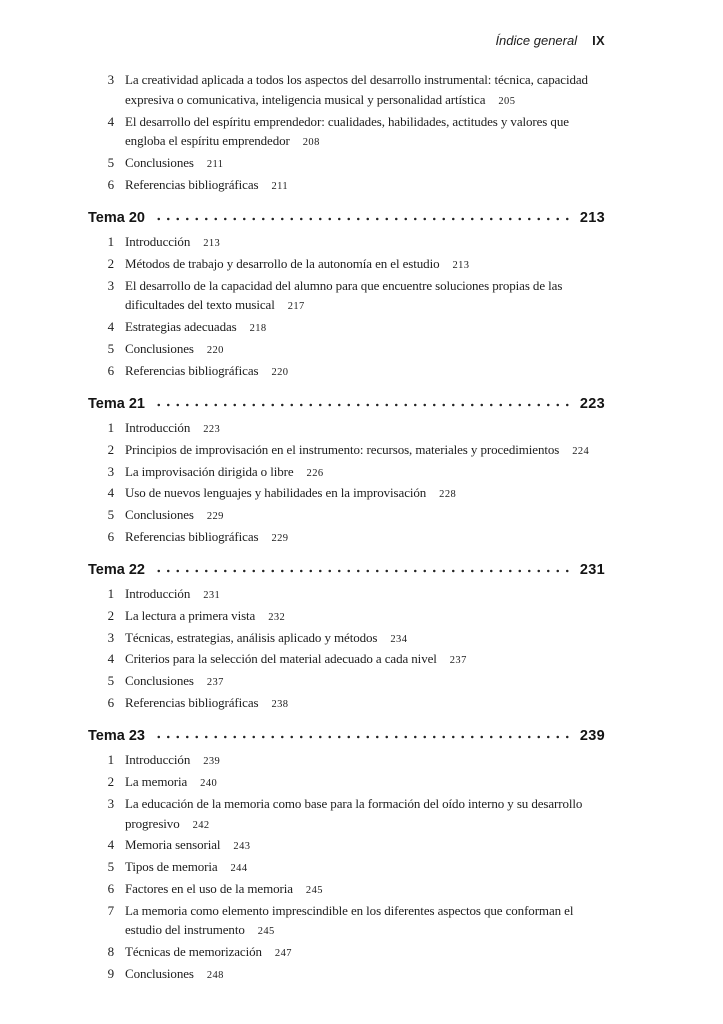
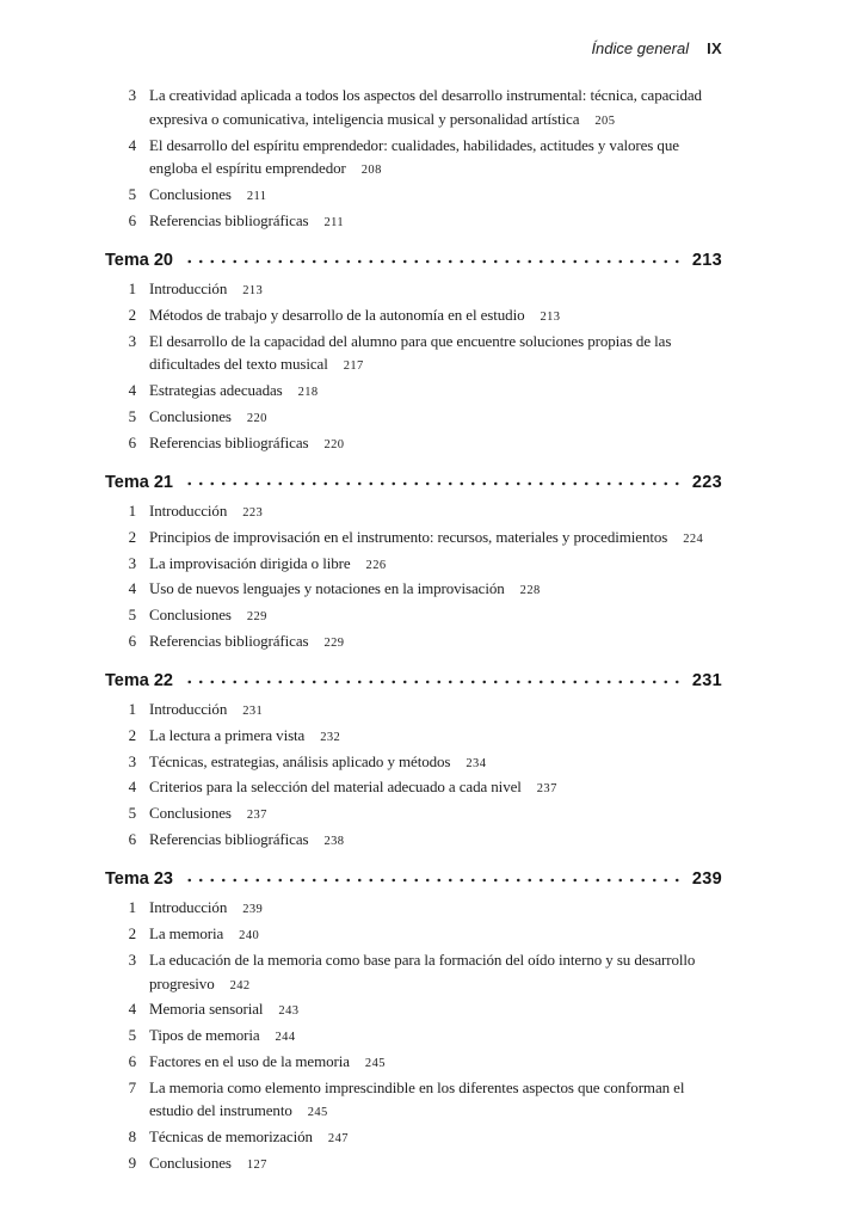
  Índice general
  IX
  3
  La creatividad aplicada a todos los aspectos del desarrollo instrumental: técnica, capacidad expresiva o comunicativa, inteligencia musical y personalidad artística 205
  4
  El desarrollo del espíritu emprendedor: cualidades, habilidades, actitudes y valores que engloba el espíritu emprendedor 208
  5
  Conclusiones 211
  6
  Referencias bibliográficas 211
  Tema 20
  213
  1
  Introducción 213
  2
  Métodos de trabajo y desarrollo de la autonomía en el estudio 213
  3
  El desarrollo de la capacidad del alumno para que encuentre soluciones propias de las dificultades del texto musical 217
  4
  Estrategias adecuadas 218
  5
  Conclusiones 220
  6
  Referencias bibliográficas 220
  Tema 21
  223
  1
  Introducción 223
  2
  Principios de improvisación en el instrumento: recursos, materiales y procedimientos 224
  3
  La improvisación dirigida o libre 226
  4
- Uso de nuevos lenguajes y habilidades en la improvisación 228
+ Uso de nuevos lenguajes y notaciones en la improvisación 228
  5
  Conclusiones 229
  6
  Referencias bibliográficas 229
  Tema 22
  231
  1
  Introducción 231
  2
  La lectura a primera vista 232
  3
  Técnicas, estrategias, análisis aplicado y métodos 234
  4
  Criterios para la selección del material adecuado a cada nivel 237
  5
  Conclusiones 237
  6
  Referencias bibliográficas 238
  Tema 23
  239
  1
  Introducción 239
  2
  La memoria 240
  3
  La educación de la memoria como base para la formación del oído interno y su desarrollo progresivo 242
  4
  Memoria sensorial 243
  5
  Tipos de memoria 244
  6
  Factores en el uso de la memoria 245
  7
  La memoria como elemento imprescindible en los diferentes aspectos que conforman el estudio del instrumento 245
  8
  Técnicas de memorización 247
  9
- Conclusiones 248
+ Conclusiones 127
